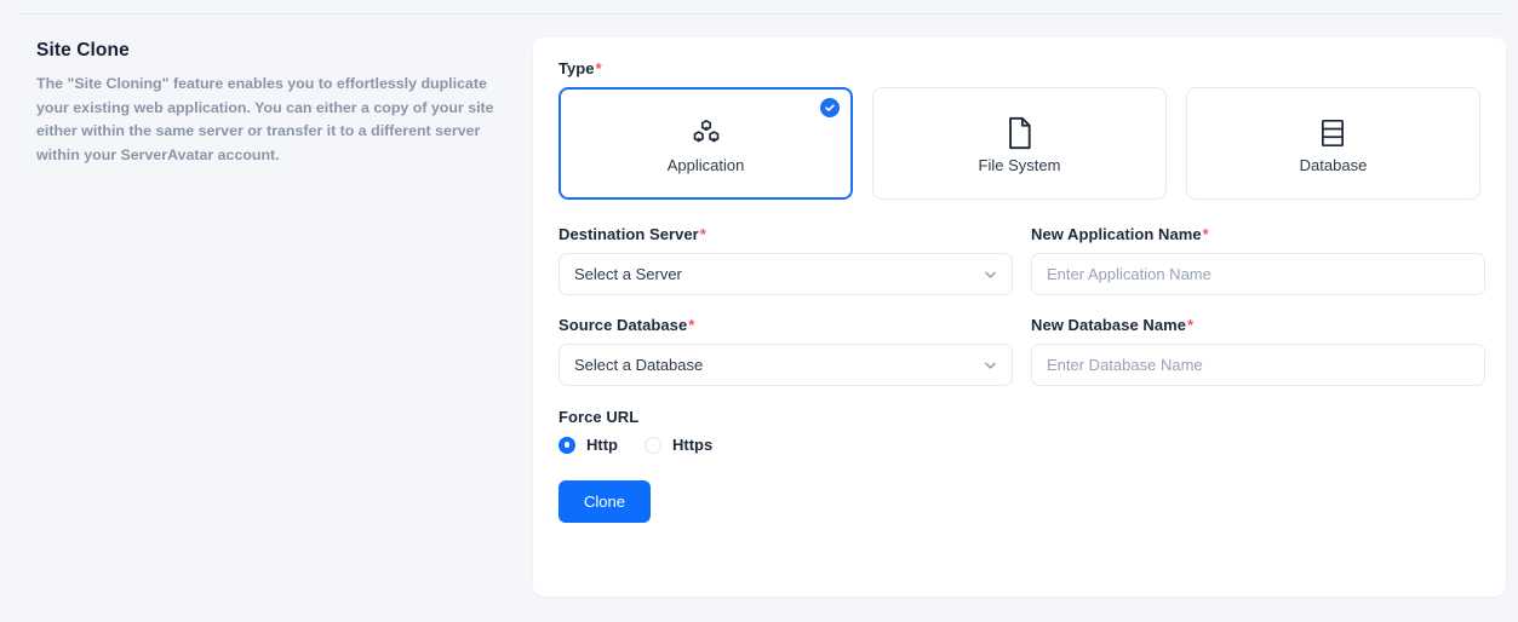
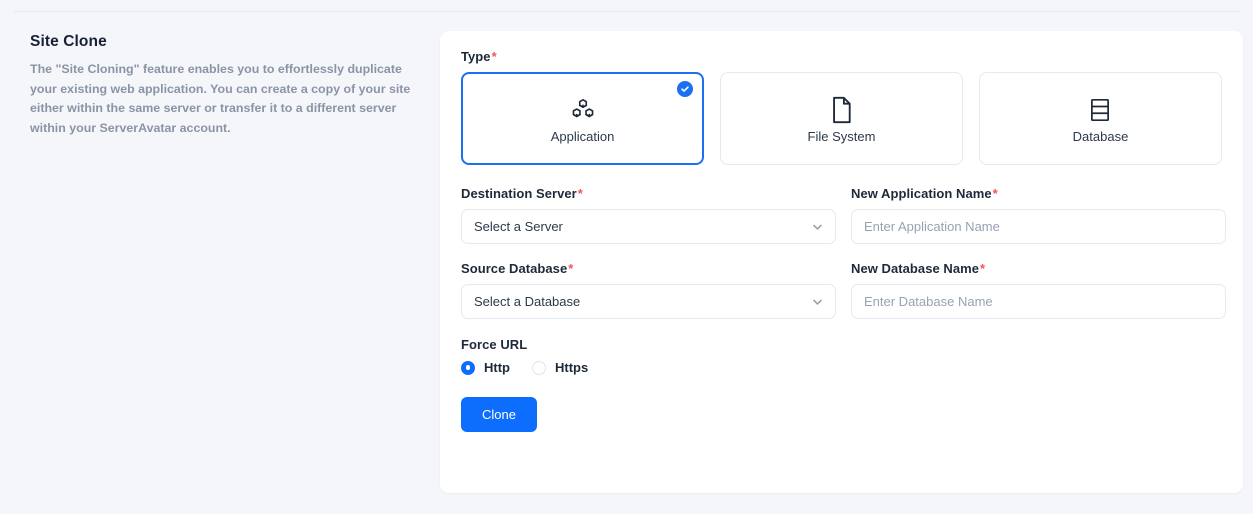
  Site Clone
- The "Site Cloning" feature enables you to effortlessly duplicate your existing web application. You can either a copy of your site either within the same server or transfer it to a different server within your ServerAvatar account.
+ The "Site Cloning" feature enables you to effortlessly duplicate your existing web application. You can create a copy of your site either within the same server or transfer it to a different server within your ServerAvatar account.
  Type*
  Application
  File System
  Database
  Destination Server*
  Select a Server
  New Application Name*
  Enter Application Name
  Source Database*
  Select a Database
  New Database Name*
  Enter Database Name
  Force URL
  Http
  Https
  Clone
